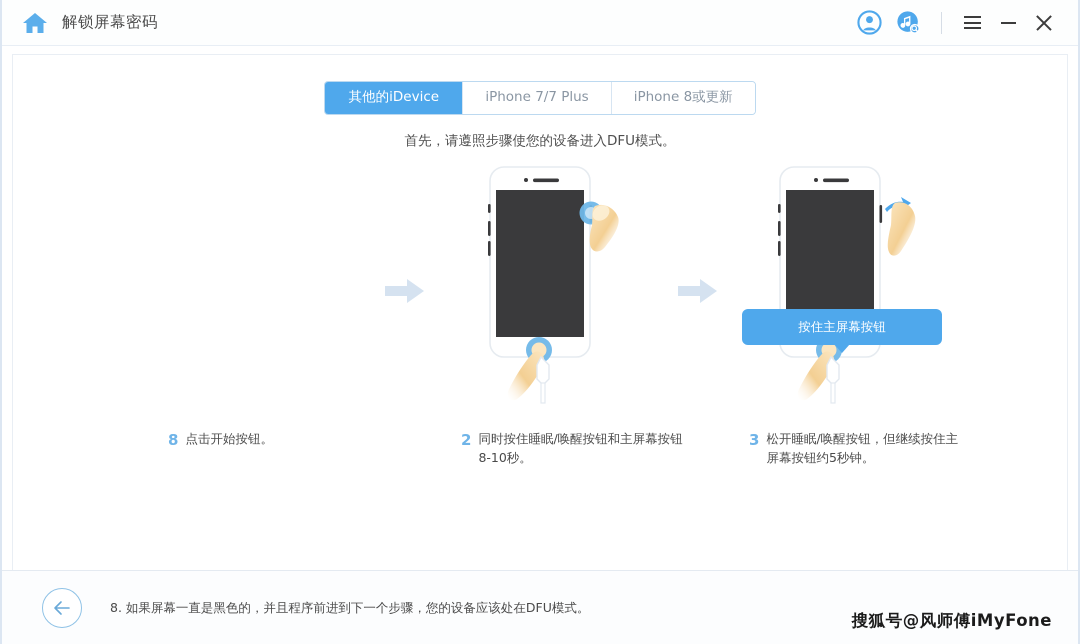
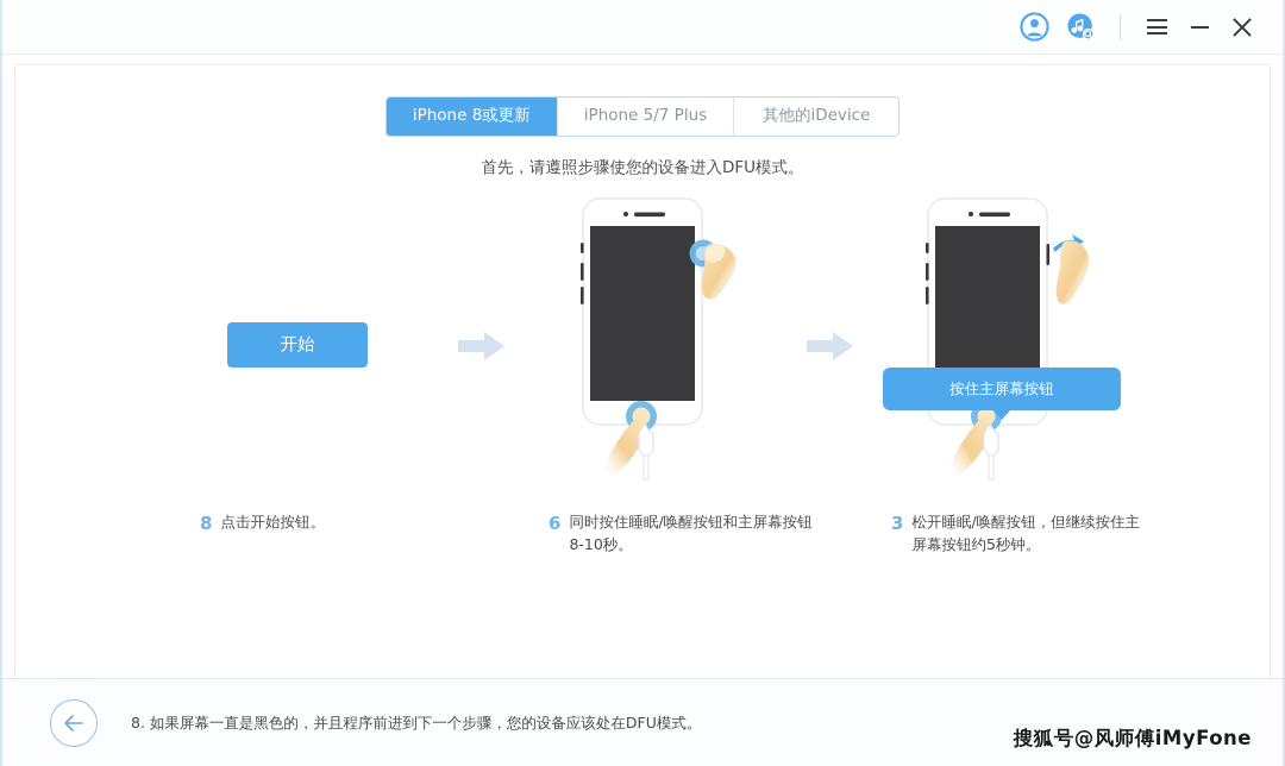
- 解锁屏幕密码
- 其他的iDevice
+ iPhone 8或更新
- iPhone 7/7 Plus
+ iPhone 5/7 Plus
- iPhone 8或更新
+ 其他的iDevice
  首先，请遵照步骤使您的设备进入DFU模式。
+ 开始
  按住主屏幕按钮
  8
  点击开始按钮。
- 2
+ 6
  同时按住睡眠/唤醒按钮和主屏幕按钮8-10秒。
  3
  松开睡眠/唤醒按钮，但继续按住主屏幕按钮约5秒钟。
  8. 如果屏幕一直是黑色的，并且程序前进到下一个步骤，您的设备应该处在DFU模式。
  搜狐号@风师傅iMyFone
